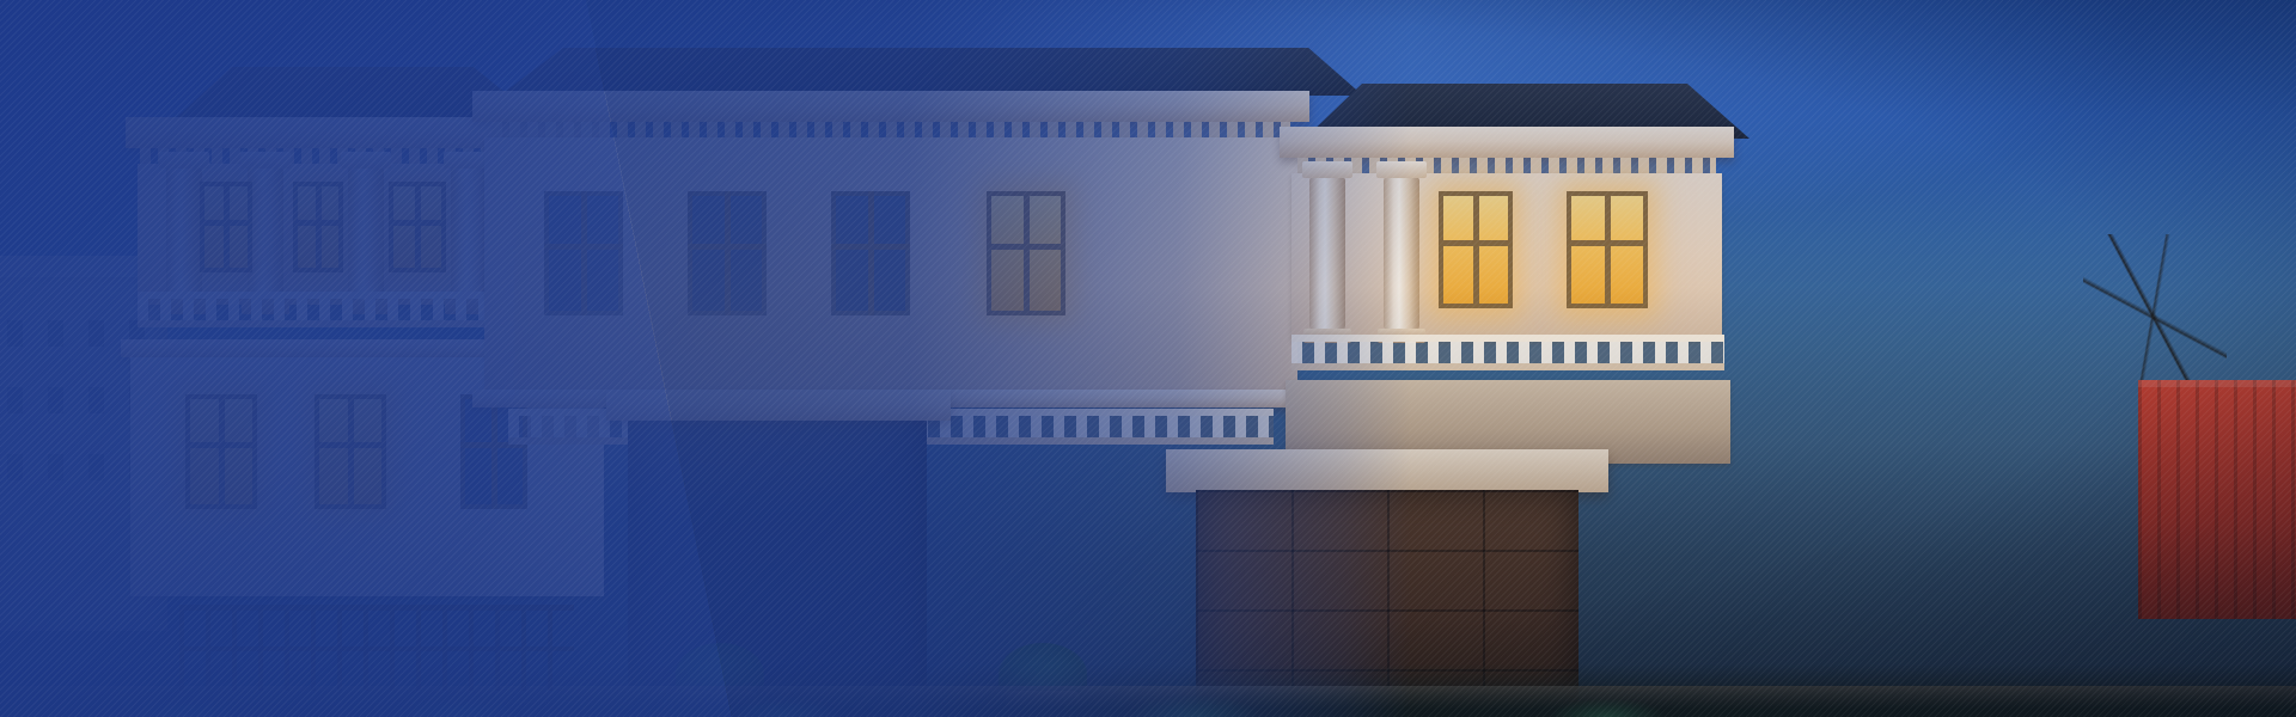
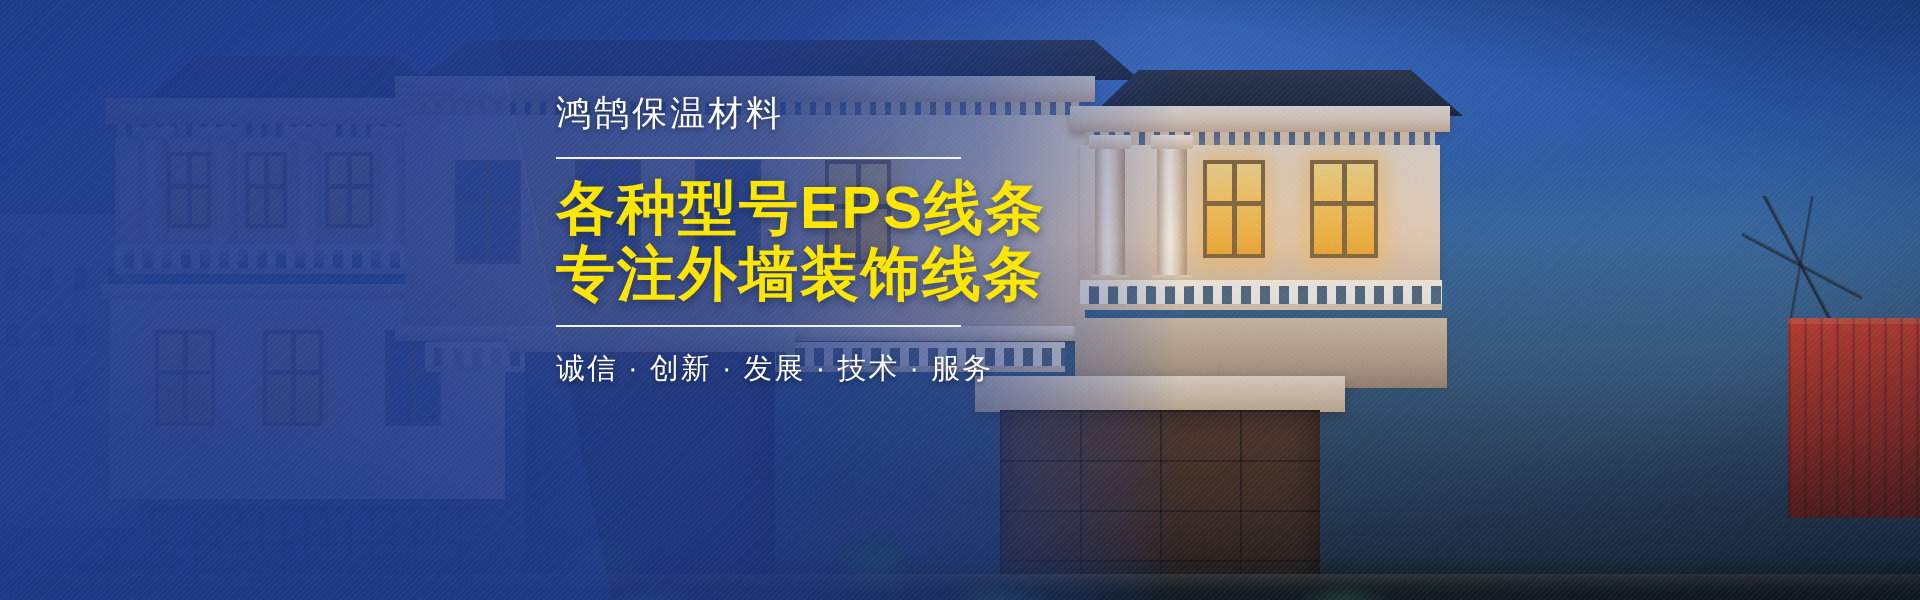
+ 鸿鹄保温材料
+ 各种型号EPS线条
+ 专注外墙装饰线条
+ 诚信 · 创新 · 发展 · 技术 · 服务
